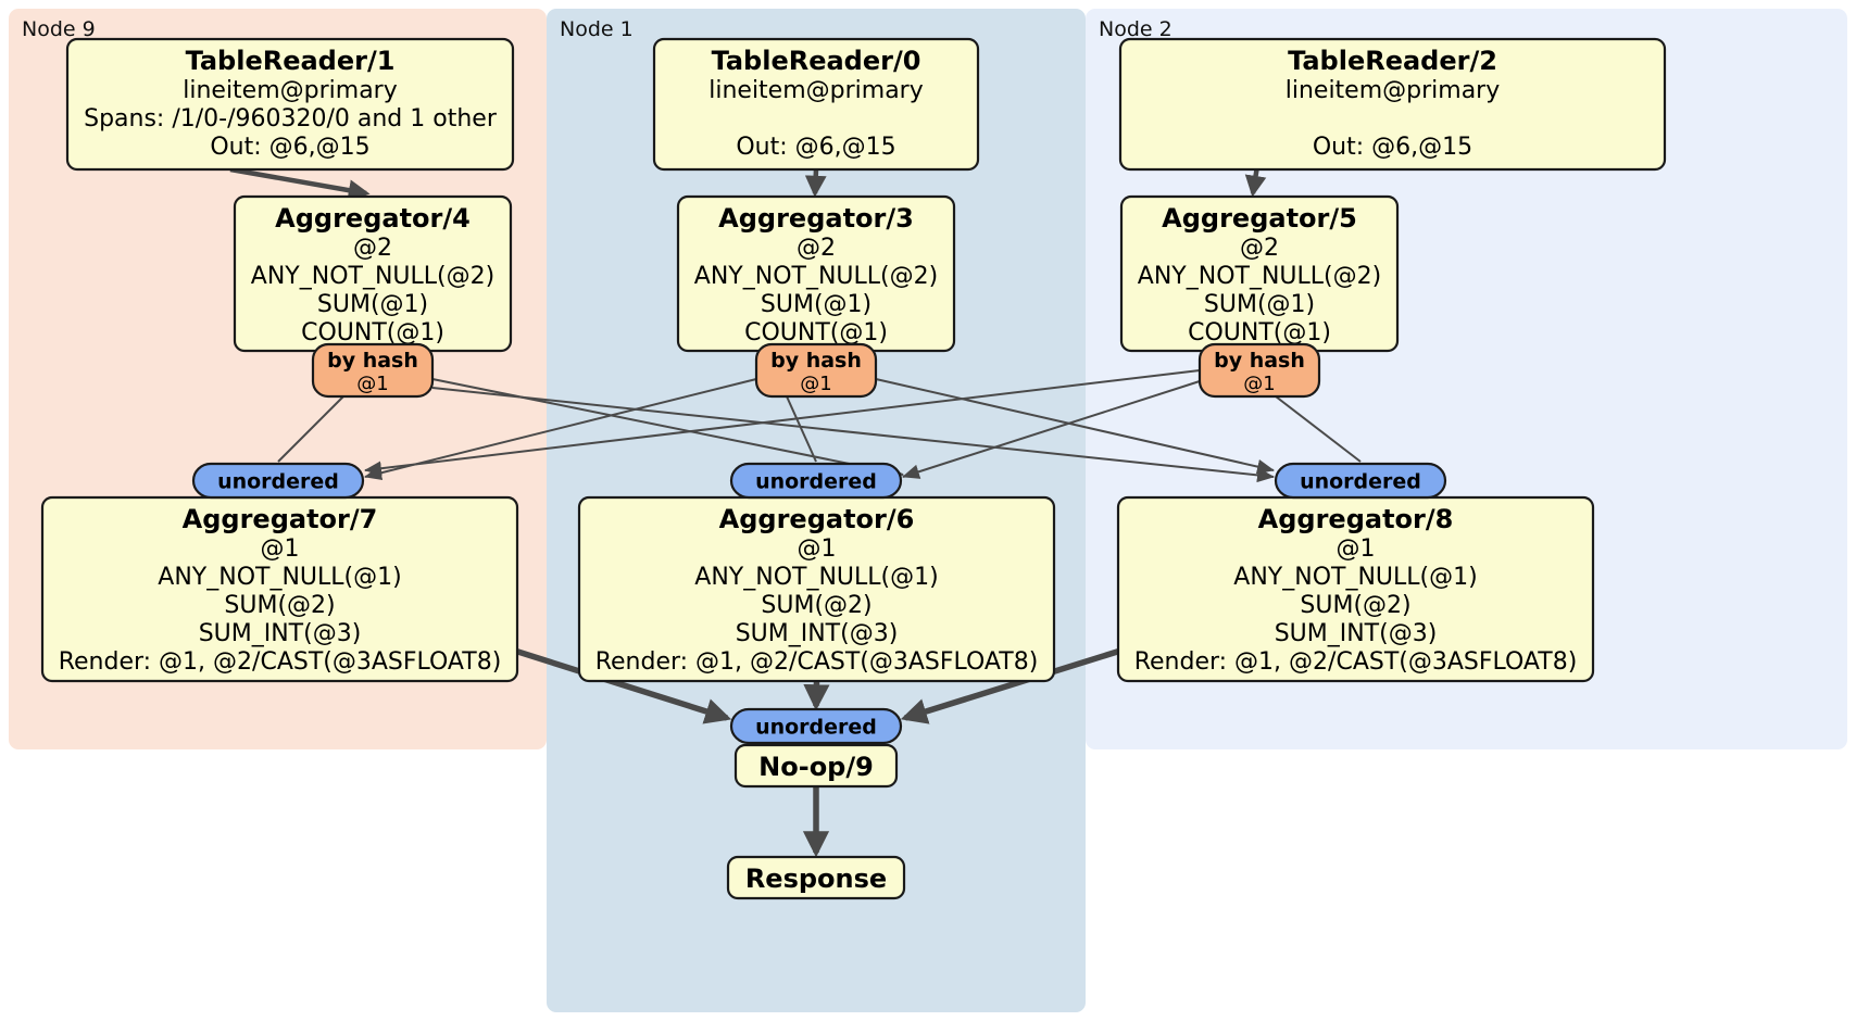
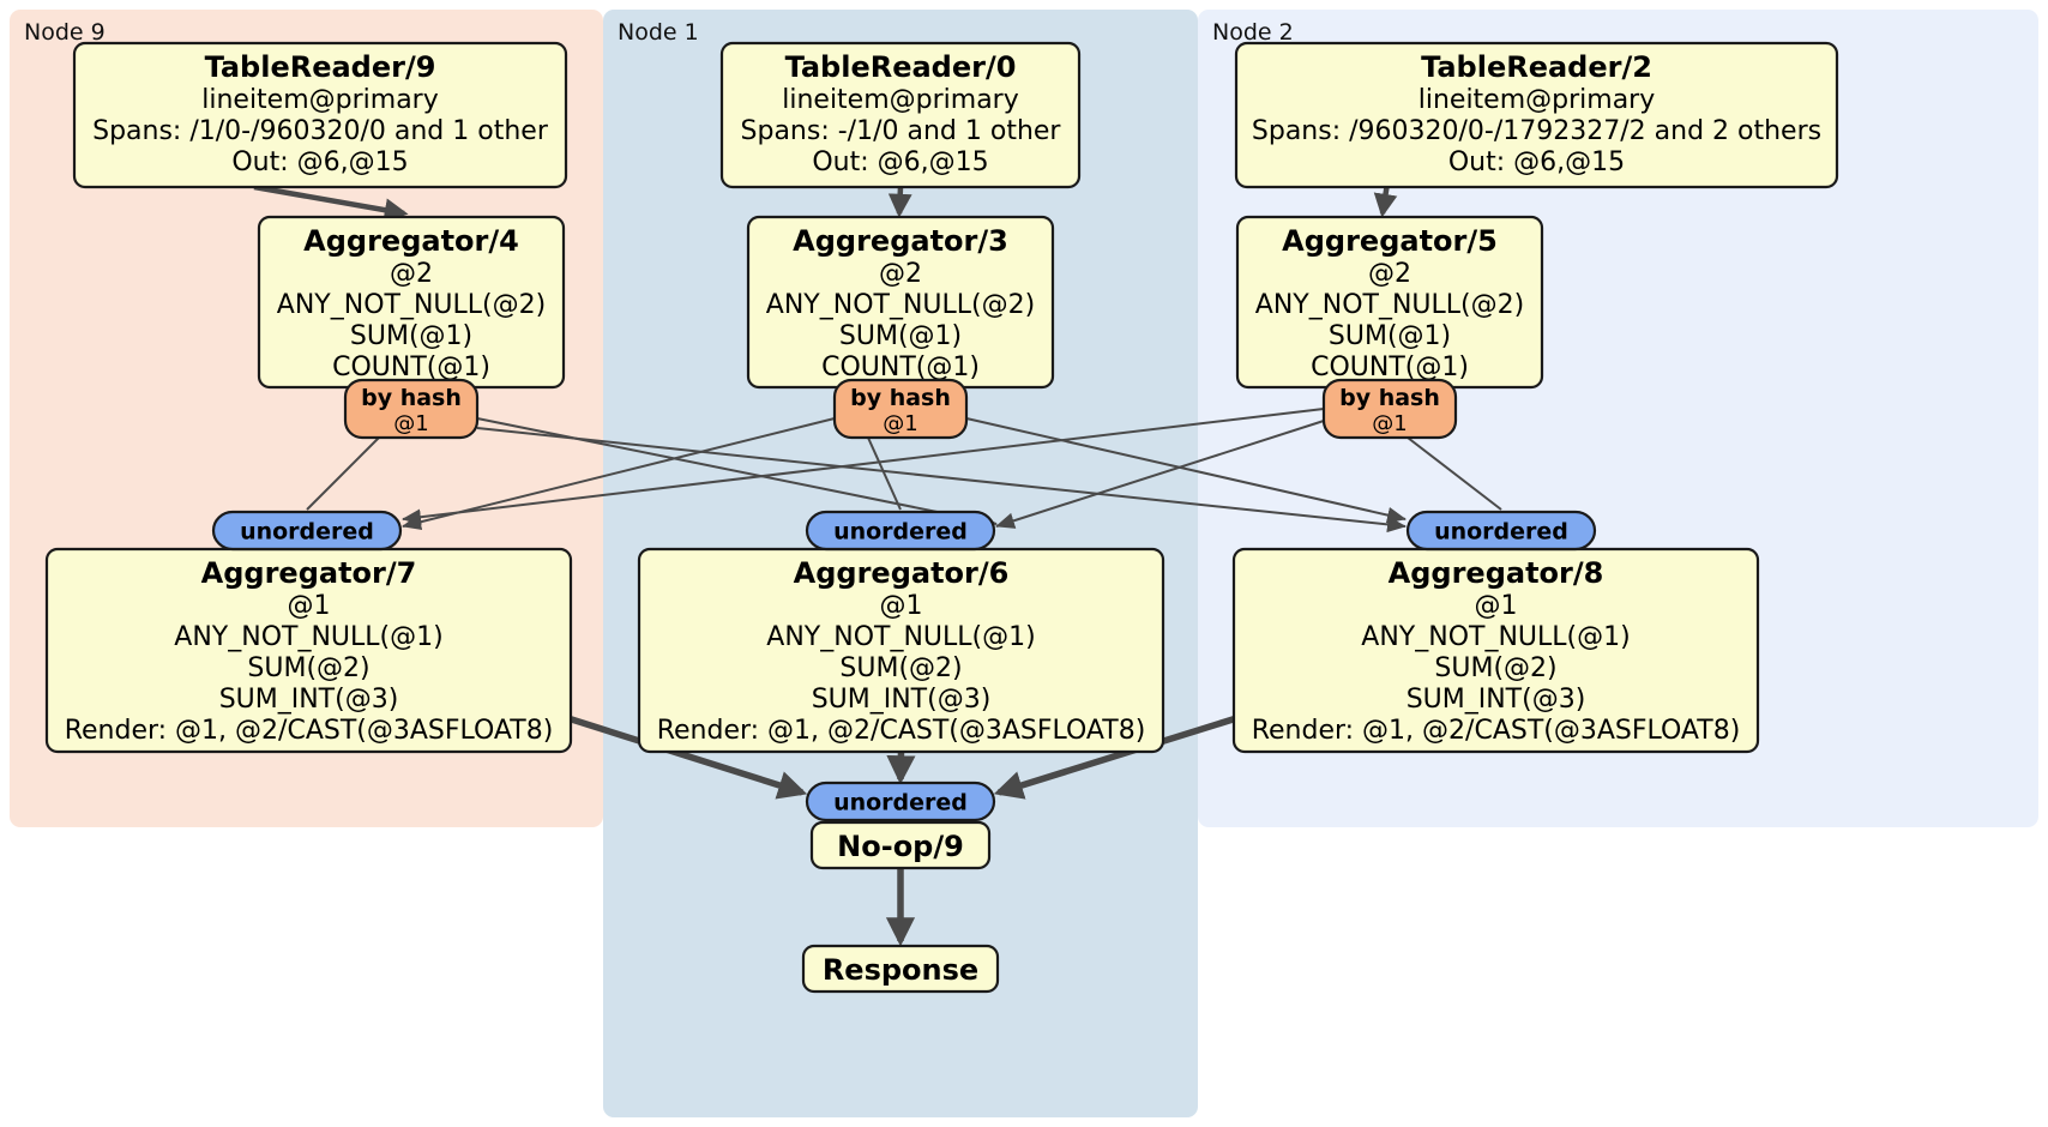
  Node 9
  Node 1
  Node 2
- TableReader/1
+ TableReader/9
  lineitem@primary
  Spans: /1/0-/960320/0 and 1 other
  Out: @6,@15
  TableReader/0
  lineitem@primary
+ Spans: -/1/0 and 1 other
  Out: @6,@15
  TableReader/2
  lineitem@primary
+ Spans: /960320/0-/1792327/2 and 2 others
  Out: @6,@15
  Aggregator/4
  @2
  ANY_NOT_NULL(@2)
  SUM(@1)
  COUNT(@1)
  Aggregator/3
  @2
  ANY_NOT_NULL(@2)
  SUM(@1)
  COUNT(@1)
  Aggregator/5
  @2
  ANY_NOT_NULL(@2)
  SUM(@1)
  COUNT(@1)
  Aggregator/7
  @1
  ANY_NOT_NULL(@1)
  SUM(@2)
  SUM_INT(@3)
  Render: @1, @2/CAST(@3ASFLOAT8)
  Aggregator/6
  @1
  ANY_NOT_NULL(@1)
  SUM(@2)
  SUM_INT(@3)
  Render: @1, @2/CAST(@3ASFLOAT8)
  Aggregator/8
  @1
  ANY_NOT_NULL(@1)
  SUM(@2)
  SUM_INT(@3)
  Render: @1, @2/CAST(@3ASFLOAT8)
  No-op/9
  Response
  by hash
  @1
  by hash
  @1
  by hash
  @1
  unordered
  unordered
  unordered
  unordered
